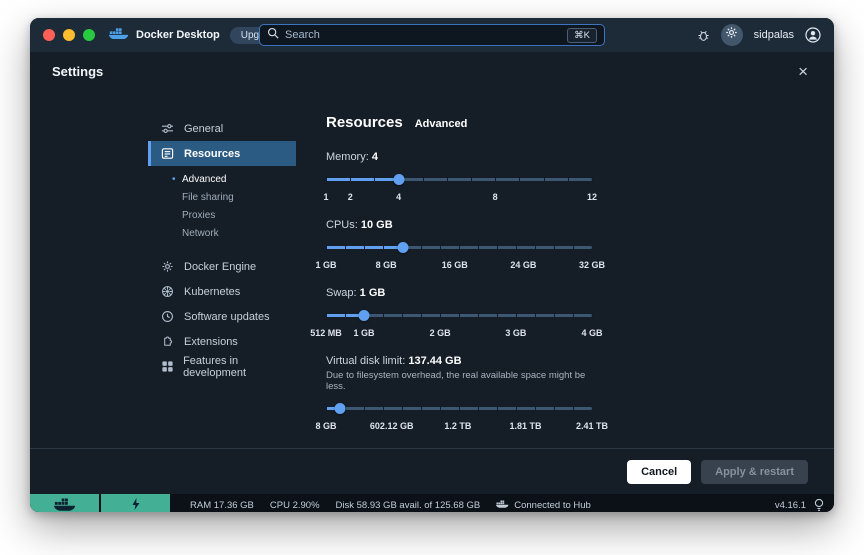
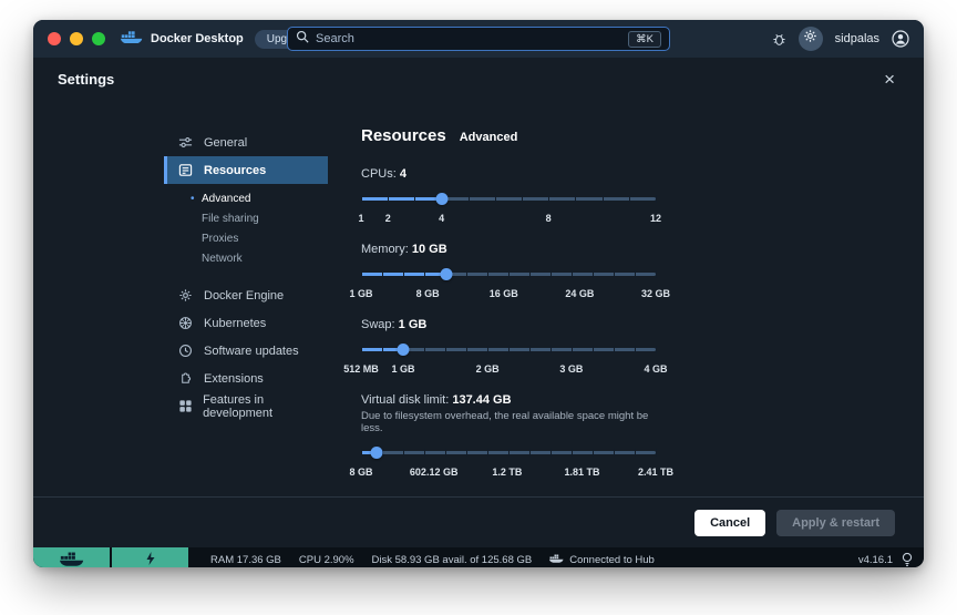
  Docker Desktop
  Search
  ⌘K
  sidpalas
  Settings
  ×
  General
  Resources
  •
  Advanced
  File sharing
  Proxies
  Network
  Docker Engine
  Kubernetes
  Software updates
  Extensions
  Features in development
  Resources
  Advanced
- Memory: 4
+ CPUs: 4
  1
  2
  4
  8
  12
- CPUs: 10 GB
+ Memory: 10 GB
  1 GB
  8 GB
  16 GB
  24 GB
  32 GB
  Swap: 1 GB
  512 MB
  1 GB
  2 GB
  3 GB
  4 GB
  Virtual disk limit: 137.44 GB
  Due to filesystem overhead, the real available space might be less.
  8 GB
  602.12 GB
  1.2 TB
  1.81 TB
  2.41 TB
  Cancel
  Apply & restart
  RAM 17.36 GB
  CPU 2.90%
  Disk 58.93 GB avail. of 125.68 GB
  Connected to Hub
  v4.16.1
